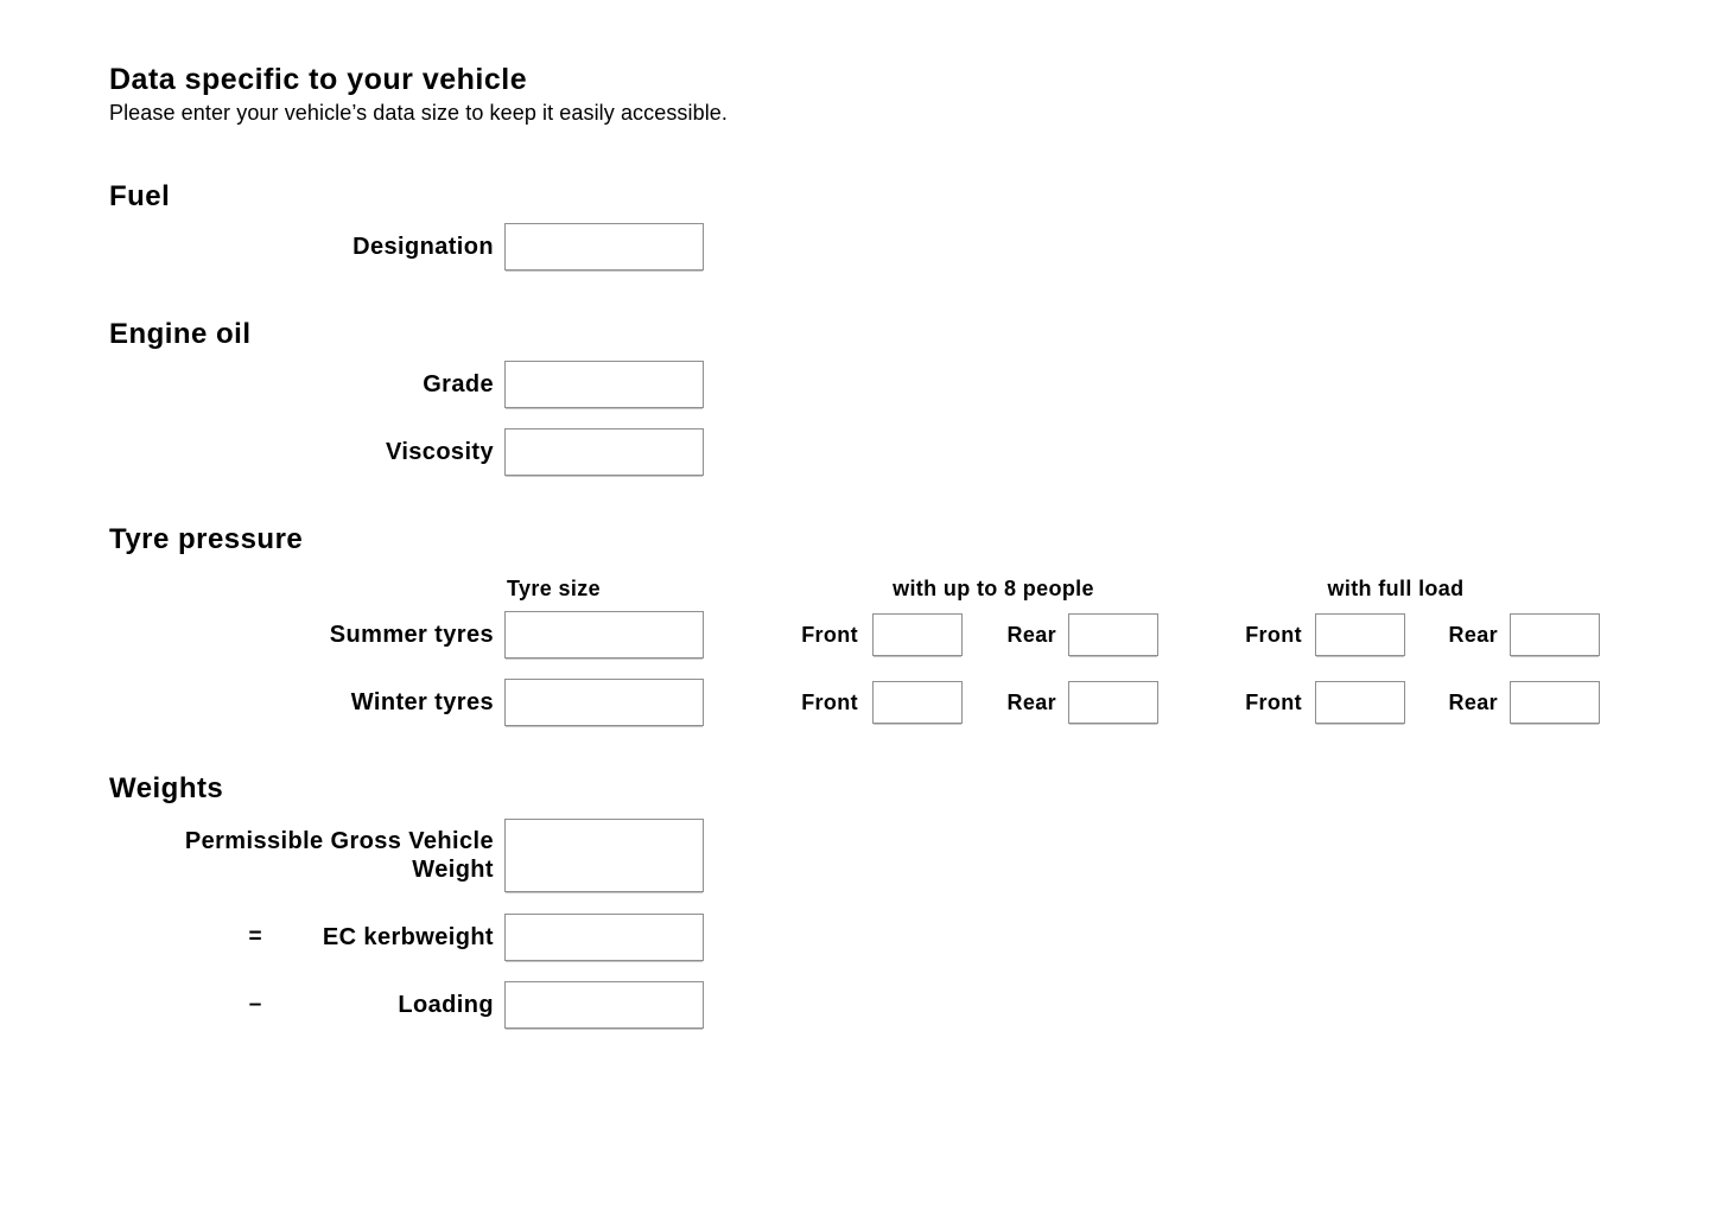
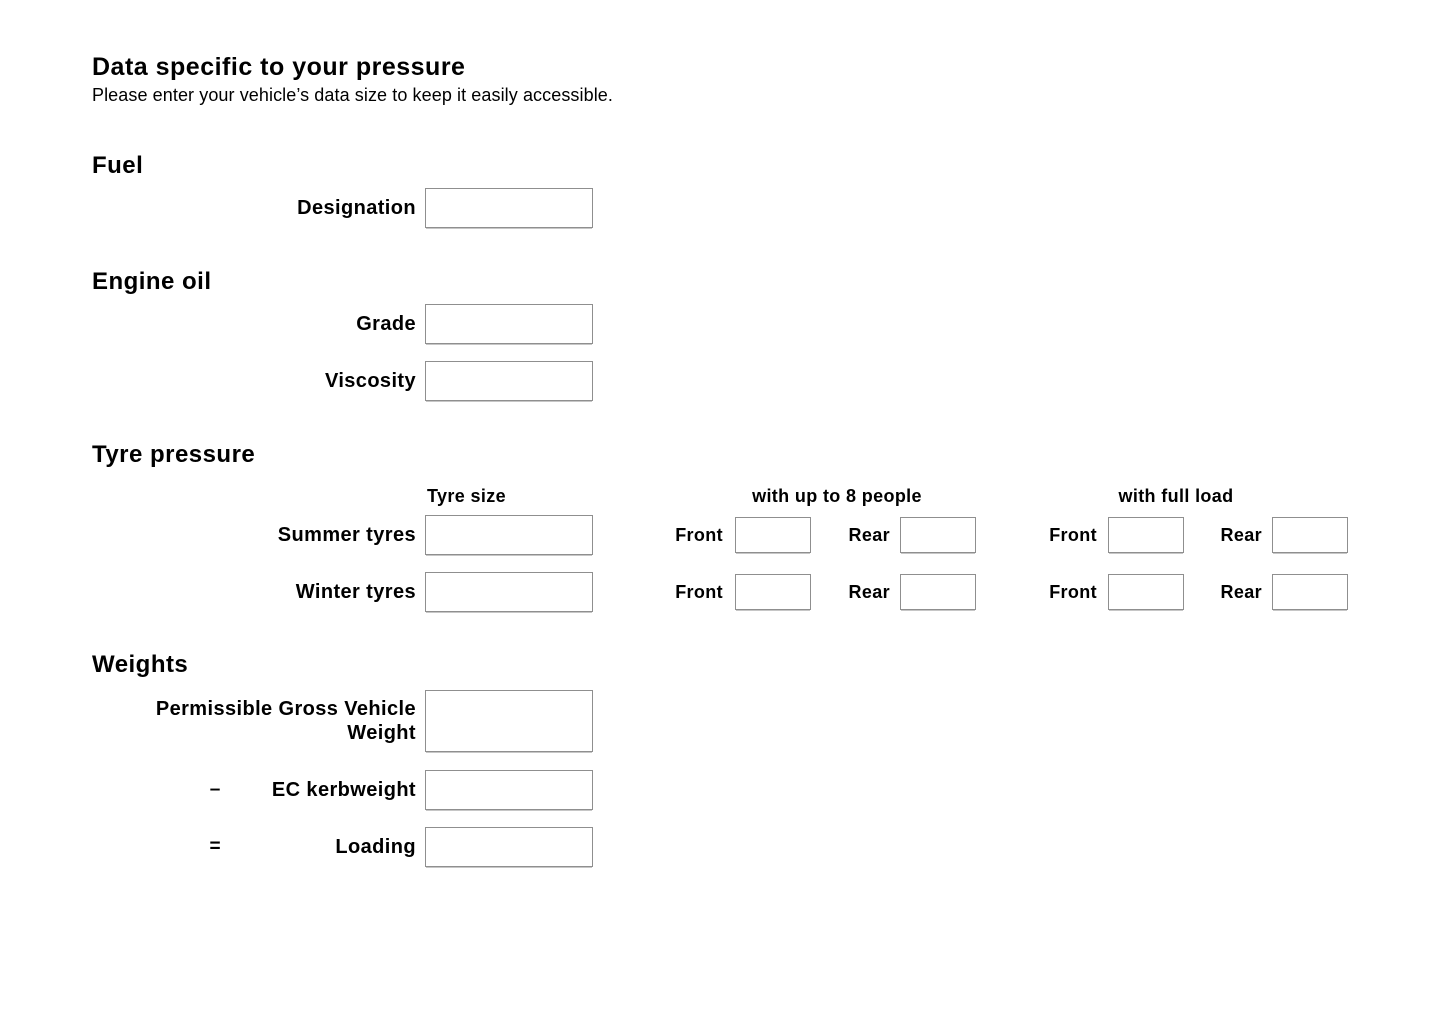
- Data specific to your vehicle
+ Data specific to your pressure
  Please enter your vehicle’s data size to keep it easily accessible.
  Fuel
  Designation
  Engine oil
  Grade
  Viscosity
  Tyre pressure
  Tyre size
  with up to 8 people
  with full load
  Summer tyres
  Front
  Rear
  Front
  Rear
  Winter tyres
  Front
  Rear
  Front
  Rear
  Weights
  Permissible Gross Vehicle Weight
- =
+ –
  EC kerbweight
- –
+ =
  Loading
